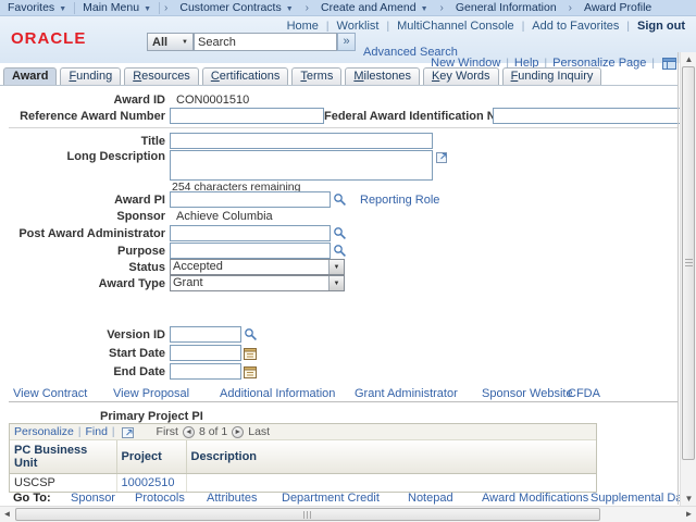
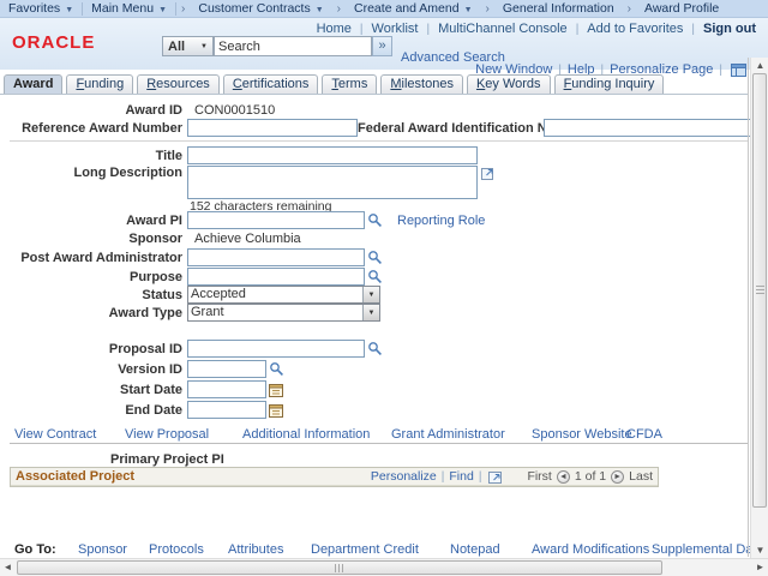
  Favorites
  Main Menu
  ›
  Customer Contracts
  ›
  Create and Amend
  ›
  General Information
  ›
  Award Profile
  ORACLE
  Home
  |
  Worklist
  |
  MultiChannel Console
  |
  Add to Favorites
  |
  Sign out
  All
  Search
  »
  Advanced Search
  New Window
  |
  Help
  |
  Personalize Page
  |
  Award
  Funding
  Resources
  Certifications
  Terms
  Milestones
  Key Words
  Funding Inquiry
  Award ID
  CON0001510
  Reference Award Number
  Federal Award Identification N
  Title
  Long Description
- 254 characters remaining
+ 152 characters remaining
  Award PI
  Reporting Role
  Sponsor
  Achieve Columbia
  Post Award Administrator
  Purpose
  Status
  Accepted
  Award Type
  Grant
+ Proposal ID
  Version ID
  Start Date
  End Date
  View Contract
  View Proposal
  Additional Information
  Grant Administrator
  Sponsor Website
  CFDA
  Primary Project PI
+ Associated Project
  Personalize
  |
  Find
  |
  First
- 8 of 1
+ 1 of 1
  Last
- PC Business Unit	Project	Description
- USCSP	10002510
  Go To:
  Sponsor
  Protocols
  Attributes
  Department Credit
  Notepad
  Award Modifications
  Supplemental D
  ▲
  ▼
  ◄
  ►
